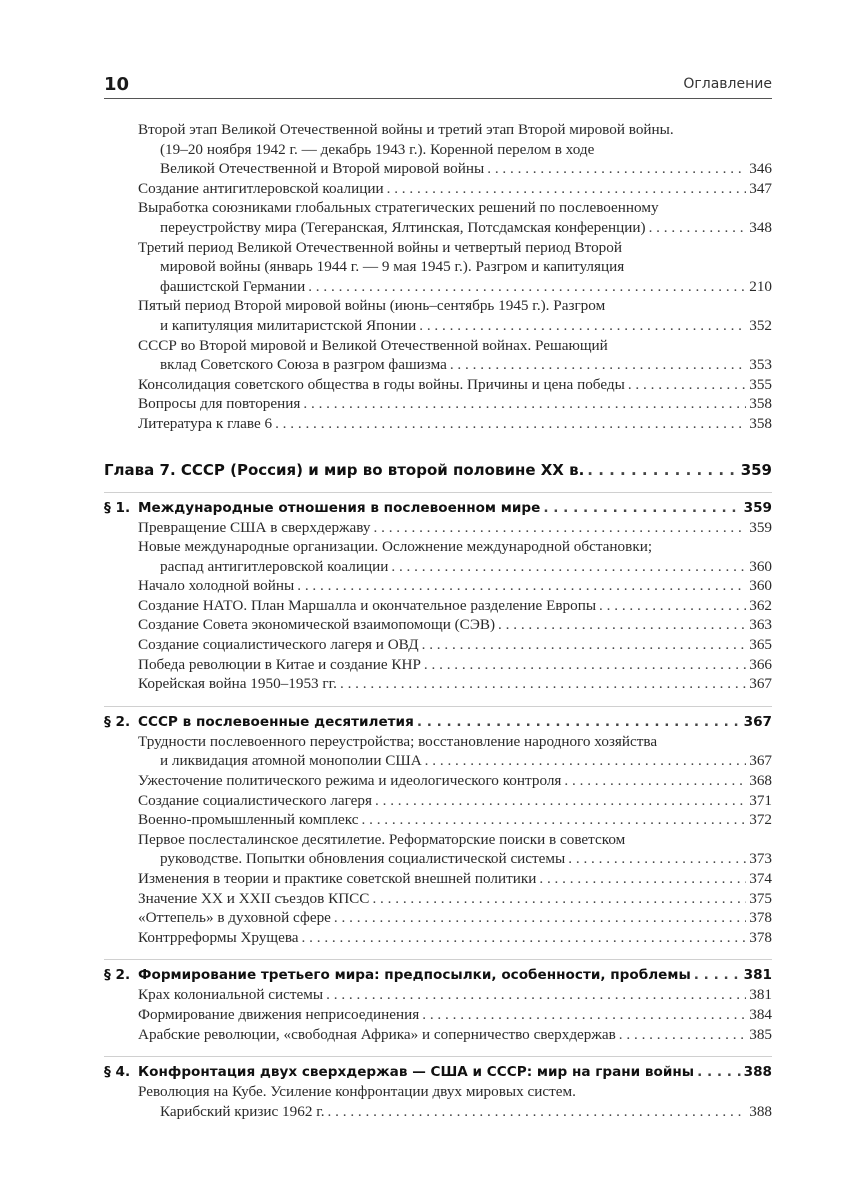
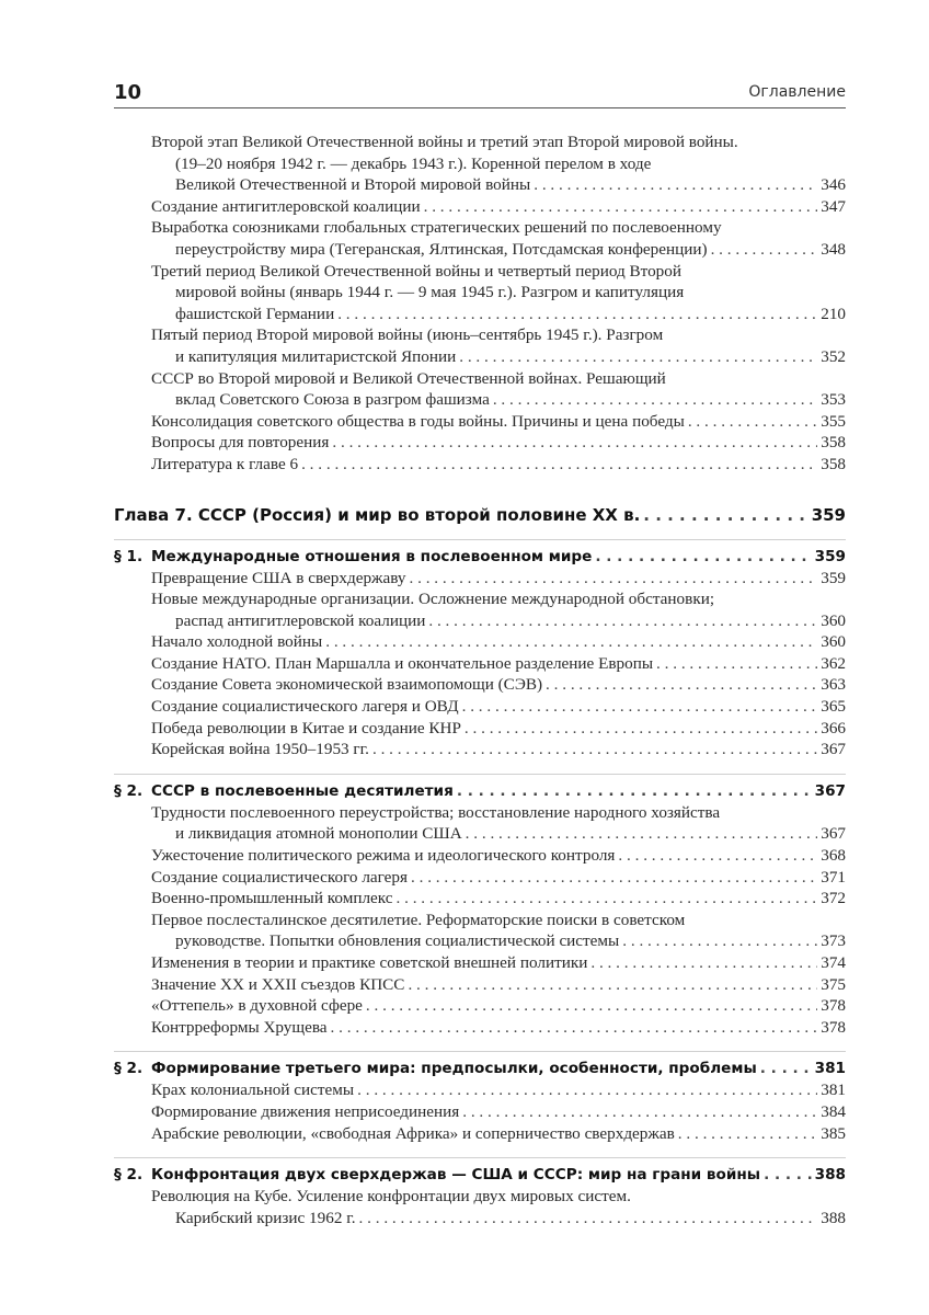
  10
  Оглавление
  Второй этап Великой Отечественной войны и третий этап Второй мировой войны.
  (19–20 ноября 1942 г. — декабрь 1943 г.). Коренной перелом в ходе
  Великой Отечественной и Второй мировой войны
  346
  Создание антигитлеровской коалиции
  347
  Выработка союзниками глобальных стратегических решений по послевоенному
  переустройству мира (Тегеранская, Ялтинская, Потсдамская конференции)
  348
  Третий период Великой Отечественной войны и четвертый период Второй
  мировой войны (январь 1944 г. — 9 мая 1945 г.). Разгром и капитуляция
  фашистской Германии
  210
  Пятый период Второй мировой войны (июнь–сентябрь 1945 г.). Разгром
  и капитуляция милитаристской Японии
  352
  СССР во Второй мировой и Великой Отечественной войнах. Решающий
  вклад Советского Союза в разгром фашизма
  353
  Консолидация советского общества в годы войны. Причины и цена победы
  355
  Вопросы для повторения
  358
  Литература к главе 6
  358
  Глава 7. СССР (Россия) и мир во второй половине XX в.
  359
  § 1. Международные отношения в послевоенном мире
  359
  Превращение США в сверхдержаву
  359
  Новые международные организации. Осложнение международной обстановки;
  распад антигитлеровской коалиции
  360
  Начало холодной войны
  360
  Создание НАТО. План Маршалла и окончательное разделение Европы
  362
  Создание Совета экономической взаимопомощи (СЭВ)
  363
  Создание социалистического лагеря и ОВД
  365
  Победа революции в Китае и создание КНР
  366
  Корейская война 1950–1953 гг.
  367
  § 2. СССР в послевоенные десятилетия
  367
  Трудности послевоенного переустройства; восстановление народного хозяйства
  и ликвидация атомной монополии США
  367
  Ужесточение политического режима и идеологического контроля
  368
  Создание социалистического лагеря
  371
  Военно-промышленный комплекс
  372
  Первое послесталинское десятилетие. Реформаторские поиски в советском
  руководстве. Попытки обновления социалистической системы
  373
  Изменения в теории и практике советской внешней политики
  374
  Значение XX и XXII съездов КПСС
  375
  «Оттепель» в духовной сфере
  378
  Контрреформы Хрущева
  378
  § 2. Формирование третьего мира: предпосылки, особенности, проблемы
  381
  Крах колониальной системы
  381
  Формирование движения неприсоединения
  384
  Арабские революции, «свободная Африка» и соперничество сверхдержав
  385
- § 4. Конфронтация двух сверхдержав — США и СССР: мир на грани войны
+ § 2. Конфронтация двух сверхдержав — США и СССР: мир на грани войны
  388
  Революция на Кубе. Усиление конфронтации двух мировых систем.
  Карибский кризис 1962 г.
  388
